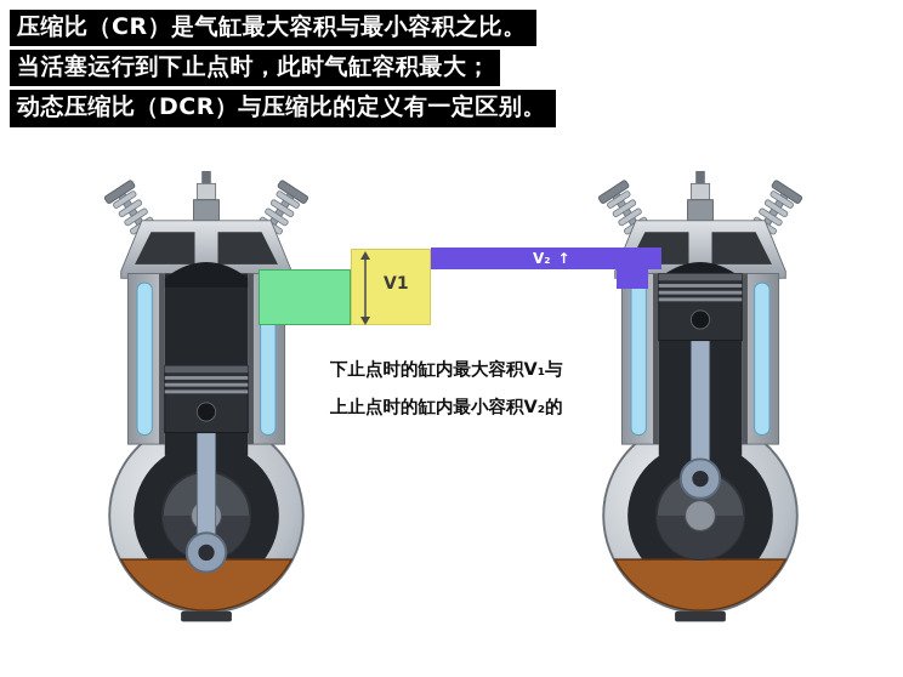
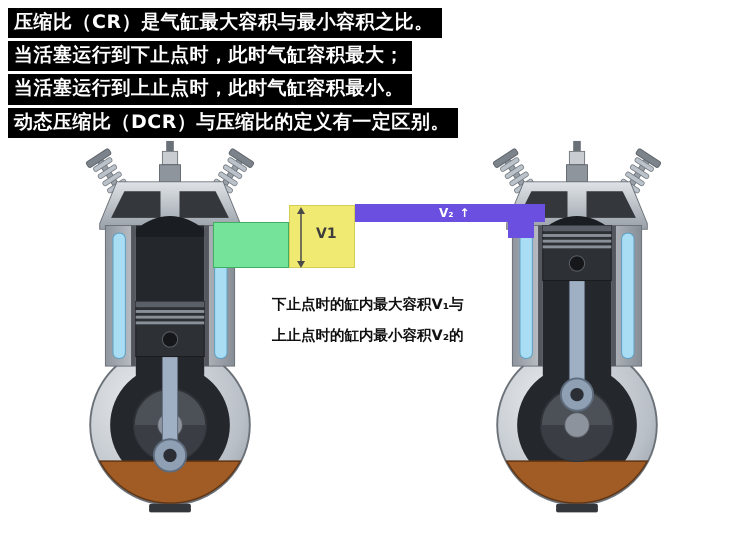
  压缩比（CR）是气缸最大容积与最小容积之比。
  当活塞运行到下止点时，此时气缸容积最大；
+ 当活塞运行到上止点时，此时气缸容积最小。
  动态压缩比（DCR）与压缩比的定义有一定区别。
  V1
  V₂
  ↑
  下止点时的缸内最大容积V₁与
  上止点时的缸内最小容积V₂的
